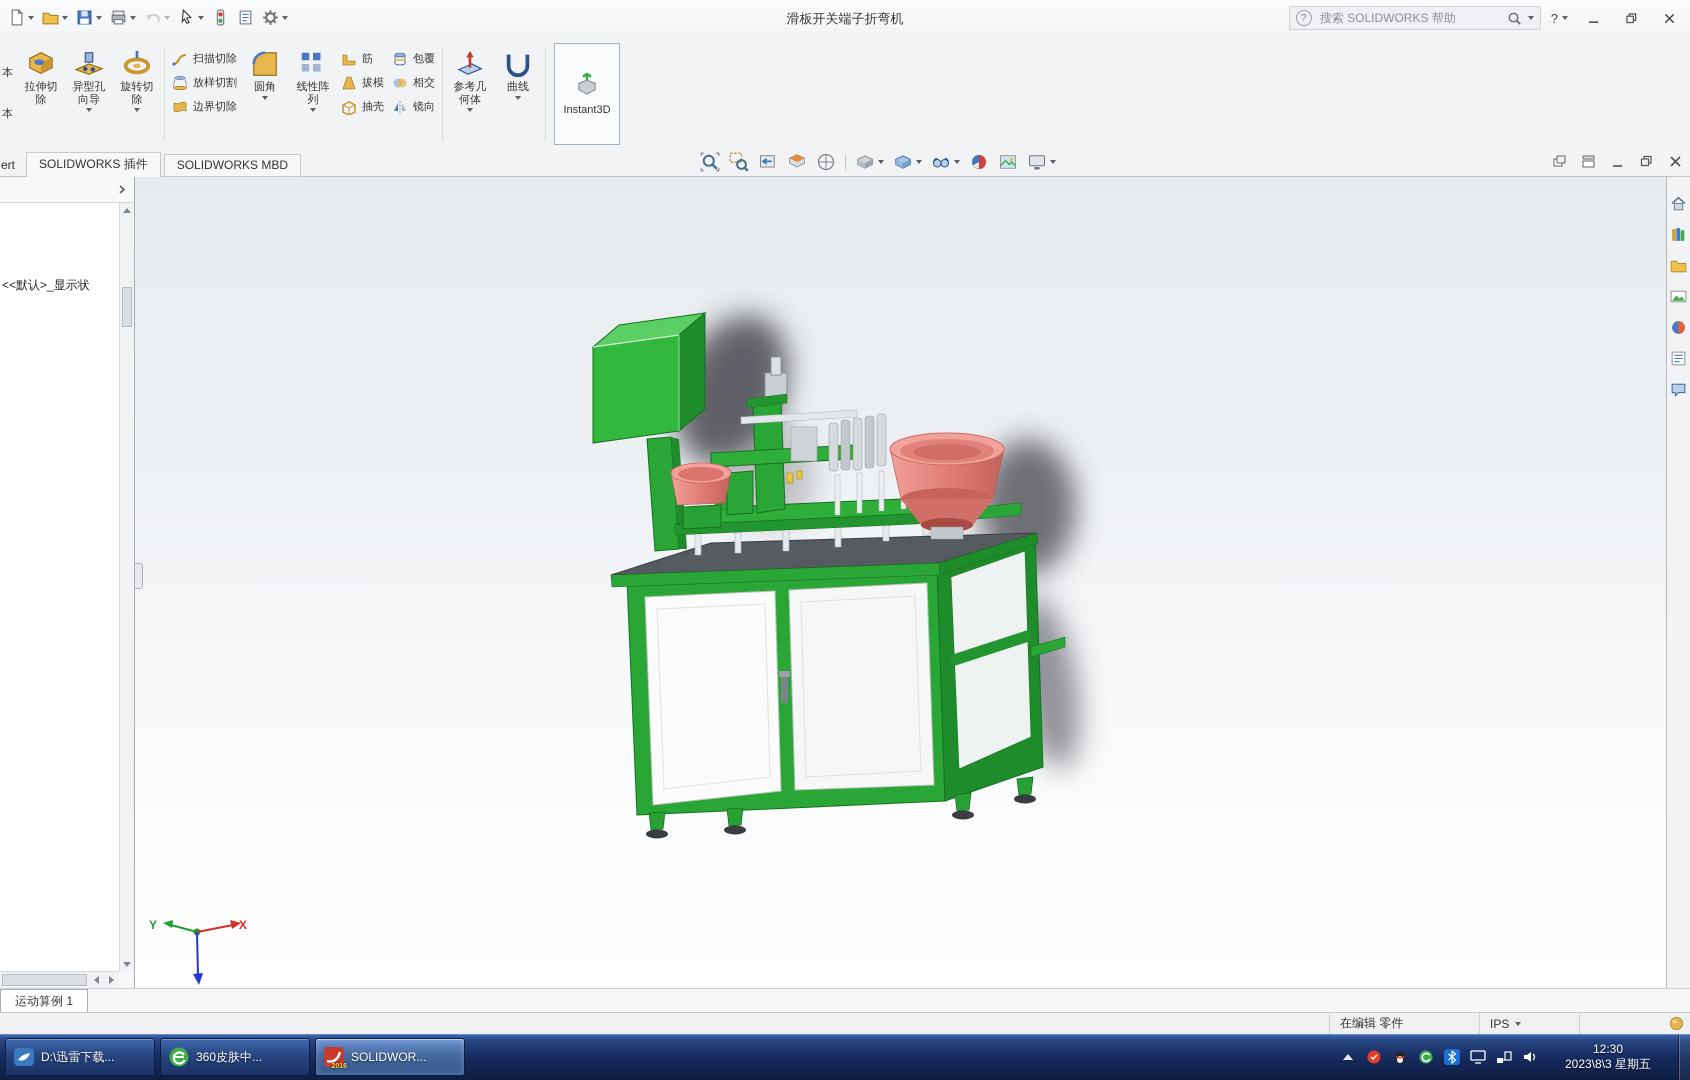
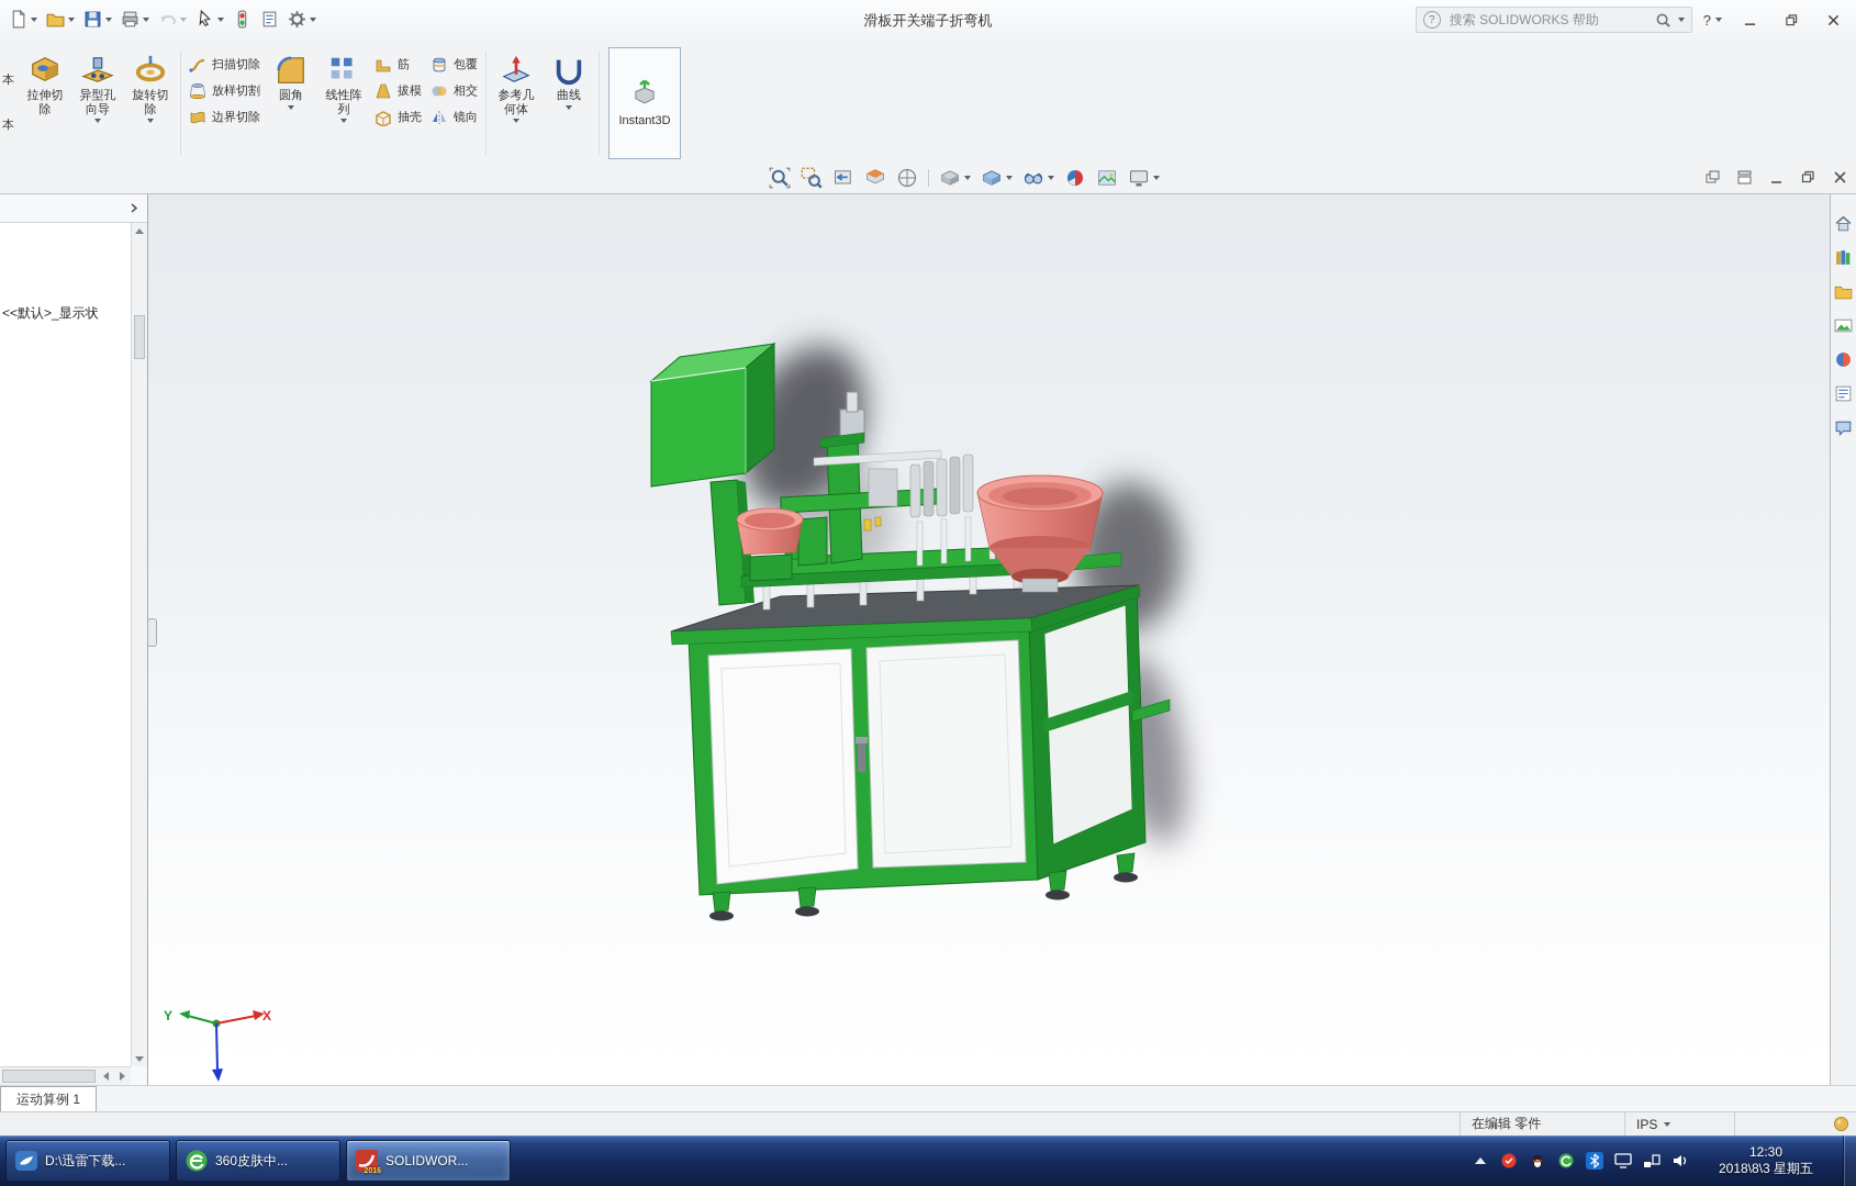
  滑板开关端子折弯机
  ?
  搜索 SOLIDWORKS 帮助
  ?
  本
  本
  拉伸切除
  异型孔向导
  旋转切除
  扫描切除
  放样切割
  边界切除
  圆角
  线性阵列
  筋
  拔模
  抽壳
  包覆
  相交
  镜向
  参考几何体
  曲线
  Instant3D
- ert
- SOLIDWORKS 插件
- SOLIDWORKS MBD
  <<默认>_显示状
  X
  Y
  运动算例 1
  在编辑 零件
  IPS
  D:\迅雷下载...
  360皮肤中...
  SOLIDWOR...
  12:30
- 2023\8\3 星期五
+ 2018\8\3 星期五
